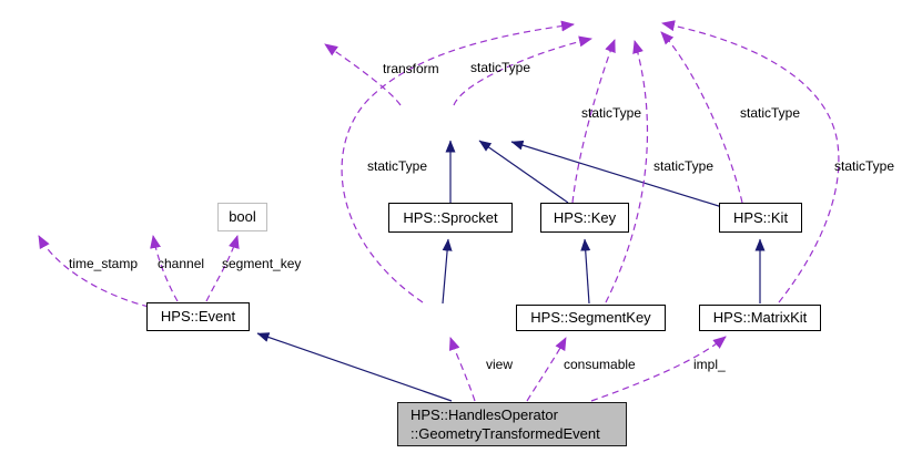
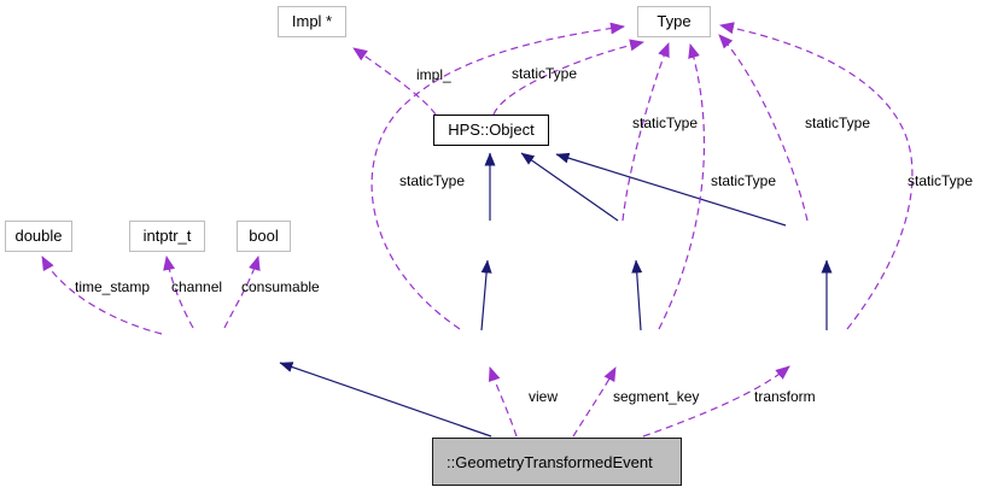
+ Impl *
+ Type
+ HPS::Object
+ double
+ intptr_t
  bool
- HPS::Sprocket
- HPS::Key
- HPS::Kit
- HPS::Event
- HPS::SegmentKey
- HPS::MatrixKit
- HPS::HandlesOperator
  ::GeometryTransformedEvent
- transform
+ impl_
  staticType
  staticType
  staticType
  staticType
  staticType
  staticType
  time_stamp
  channel
- segment_key
+ consumable
  view
- consumable
+ segment_key
- impl_
+ transform
